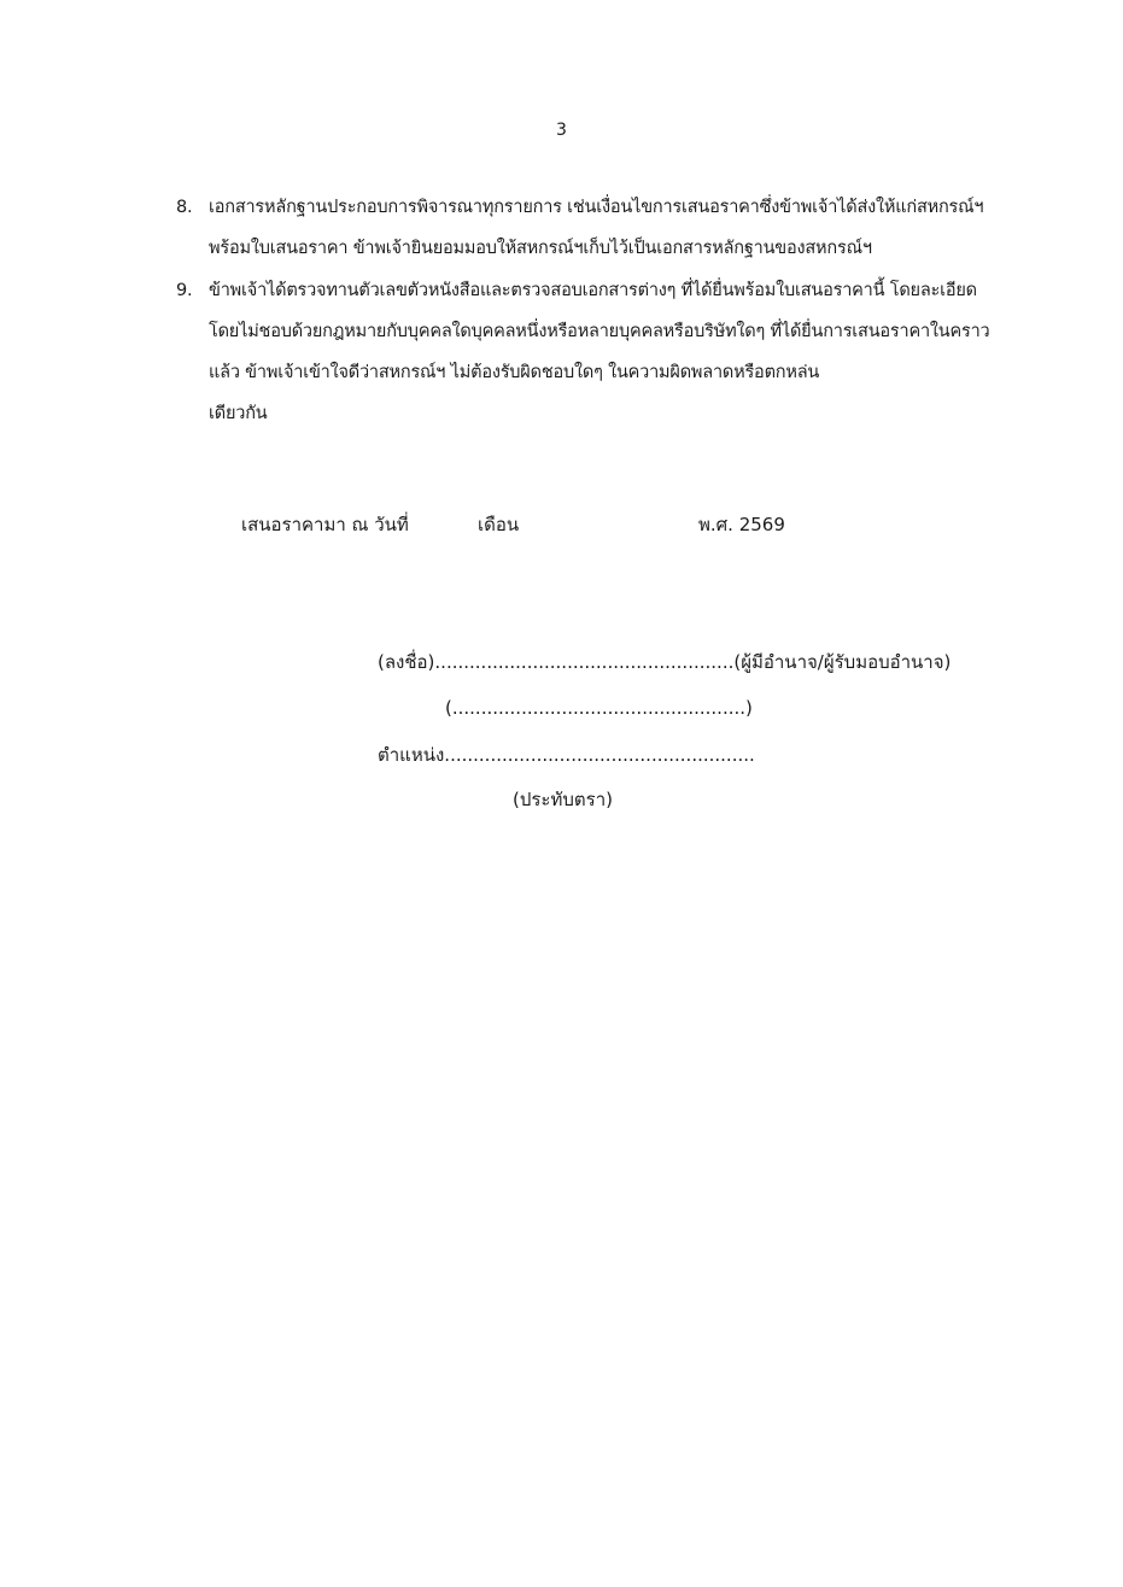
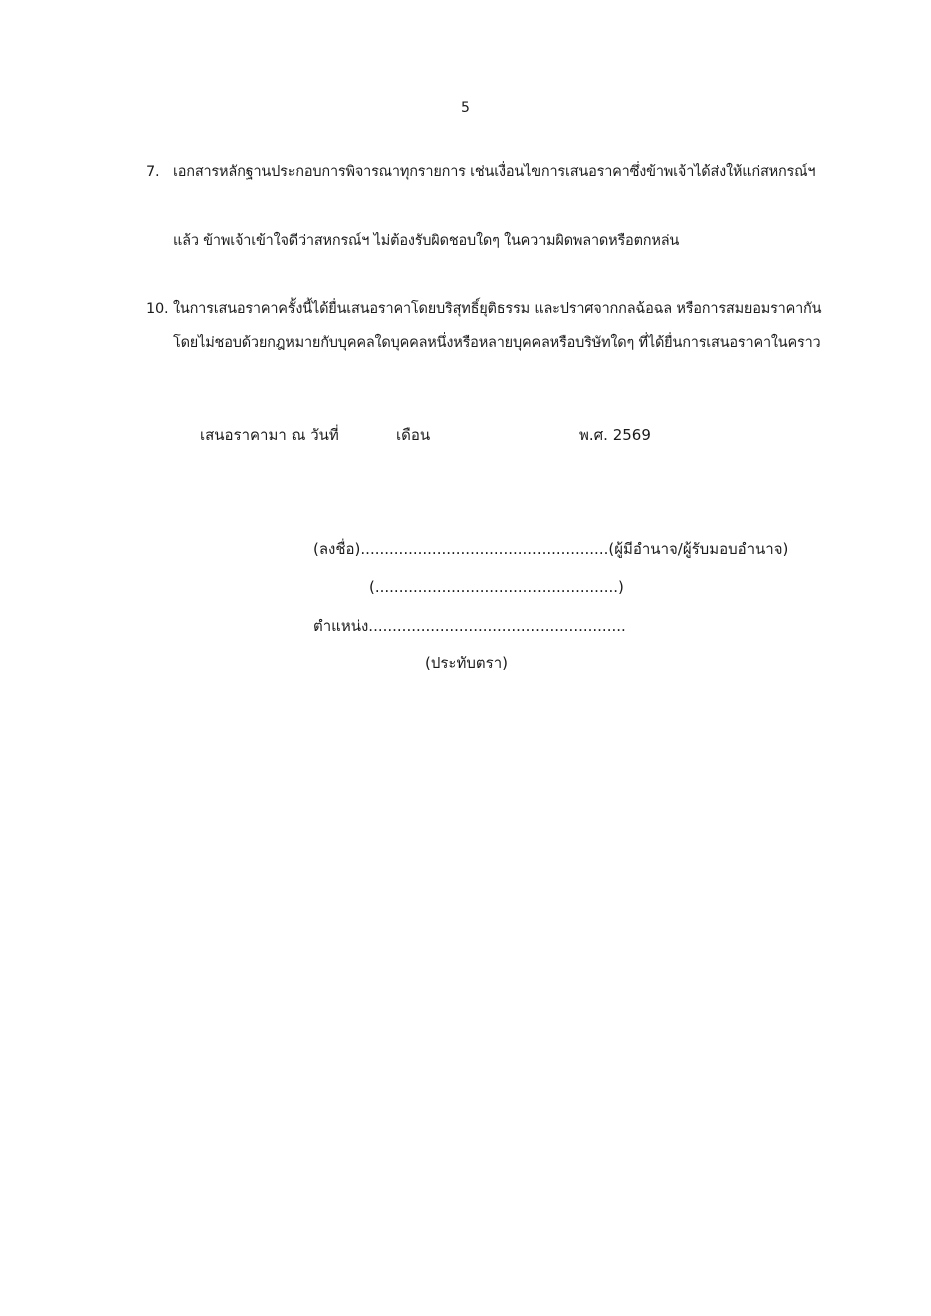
- 3
+ 5
- 8. เอกสารหลักฐานประกอบการพิจารณาทุกรายการ เช่นเงื่อนไขการเสนอราคาซึ่งข้าพเจ้าได้ส่งให้แก่สหกรณ์ฯ
+ 7. เอกสารหลักฐานประกอบการพิจารณาทุกรายการ เช่นเงื่อนไขการเสนอราคาซึ่งข้าพเจ้าได้ส่งให้แก่สหกรณ์ฯ
- พร้อมใบเสนอราคา ข้าพเจ้ายินยอมมอบให้สหกรณ์ฯเก็บไว้เป็นเอกสารหลักฐานของสหกรณ์ฯ
- 9. ข้าพเจ้าได้ตรวจทานตัวเลขตัวหนังสือและตรวจสอบเอกสารต่างๆ ที่ได้ยื่นพร้อมใบเสนอราคานี้ โดยละเอียด
- โดยไม่ชอบด้วยกฎหมายกับบุคคลใดบุคคลหนึ่งหรือหลายบุคคลหรือบริษัทใดๆ ที่ได้ยื่นการเสนอราคาในคราว
+ แล้ว ข้าพเจ้าเข้าใจดีว่าสหกรณ์ฯ ไม่ต้องรับผิดชอบใดๆ ในความผิดพลาดหรือตกหล่น
+ 10. ในการเสนอราคาครั้งนี้ได้ยื่นเสนอราคาโดยบริสุทธิ์ยุติธรรม และปราศจากกลฉ้อฉล หรือการสมยอมราคากัน
- แล้ว ข้าพเจ้าเข้าใจดีว่าสหกรณ์ฯ ไม่ต้องรับผิดชอบใดๆ ในความผิดพลาดหรือตกหล่น
+ โดยไม่ชอบด้วยกฎหมายกับบุคคลใดบุคคลหนึ่งหรือหลายบุคคลหรือบริษัทใดๆ ที่ได้ยื่นการเสนอราคาในคราว
- เดียวกัน
  เสนอราคามา ณ วันที่
  เดือน
  พ.ศ. 2569
  (ลงชื่อ)....................................................(ผู้มีอำนาจ/ผู้รับมอบอำนาจ)
  (...................................................)
  ตำแหน่ง......................................................
  (ประทับตรา)
